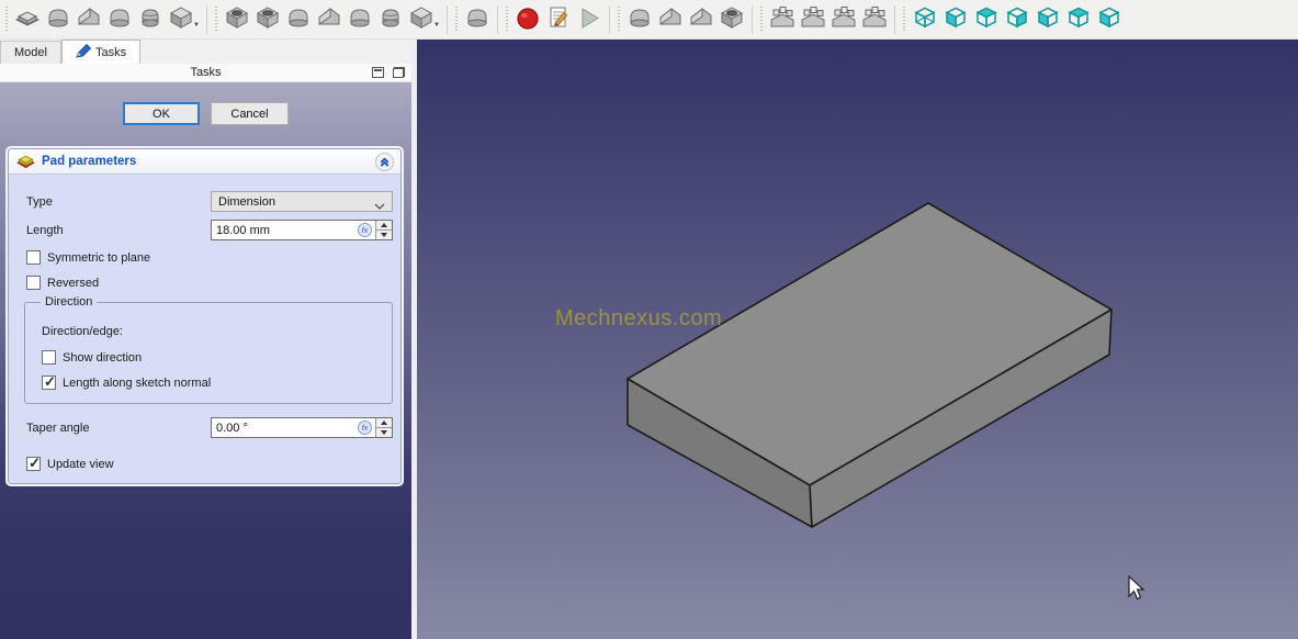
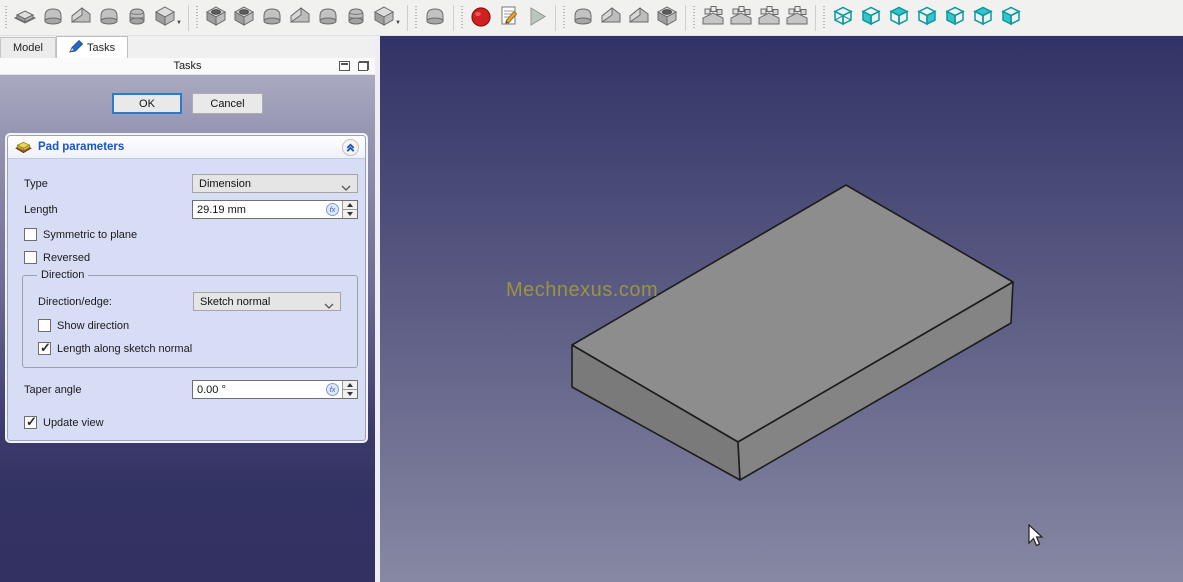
  Model
  Tasks
  Tasks
  OK
  Cancel
  Pad parameters
  Type
  Dimension
  Length
- 18.00 mm
+ 29.19 mm
  fx
  Symmetric to plane
  Reversed
  Direction
  Direction/edge:
+ Sketch normal
  Show direction
  Length along sketch normal
  Taper angle
  0.00 °
  fx
  Update view
  Mechnexus.com
